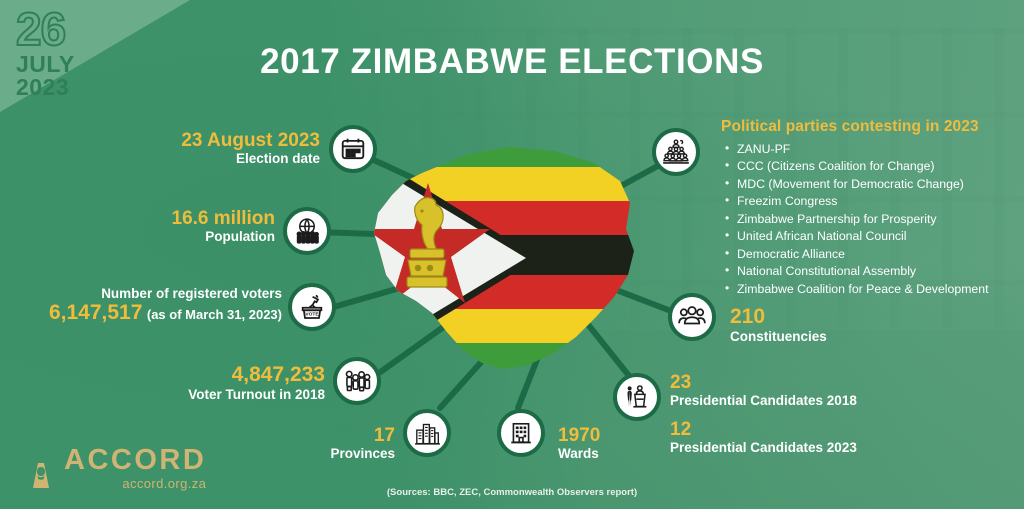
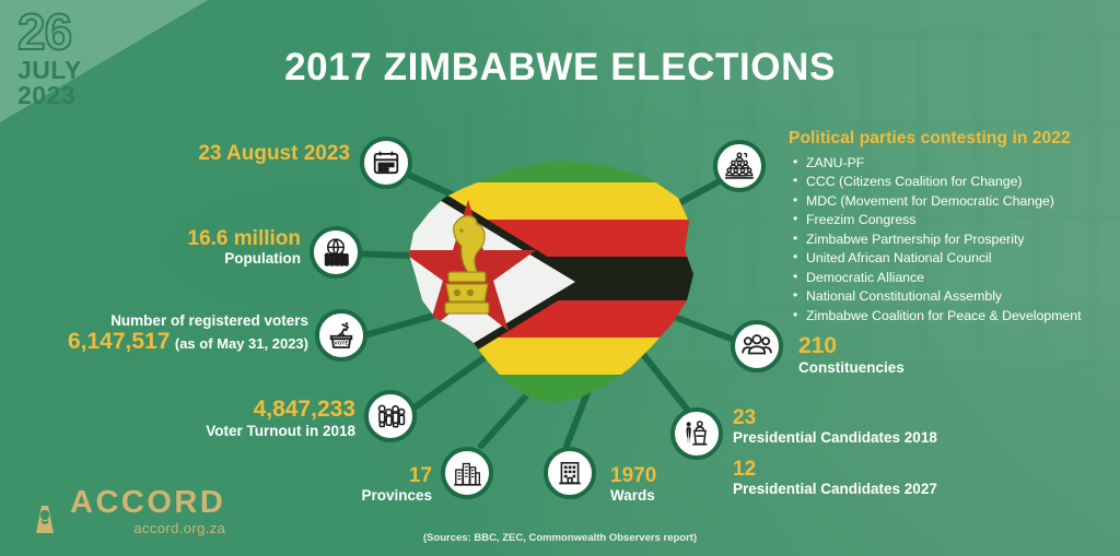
  26
  JULY
  2023
  2017 ZIMBABWE ELECTIONS
  23 August 2023
- Election date
  16.6 million
  Population
  Number of registered voters
- 6,147,517 (as of March 31, 2023)
+ 6,147,517 (as of May 31, 2023)
  4,847,233
  Voter Turnout in 2018
  17
  Provinces
  1970
  Wards
  210
  Constituencies
  23
  Presidential Candidates 2018
  12
- Presidential Candidates 2023
+ Presidential Candidates 2027
- Political parties contesting in 2023
+ Political parties contesting in 2022
  ZANU-PF
  CCC (Citizens Coalition for Change)
  MDC (Movement for Democratic Change)
  Freezim Congress
  Zimbabwe Partnership for Prosperity
  United African National Council
  Democratic Alliance
  National Constitutional Assembly
  Zimbabwe Coalition for Peace & Development
  ACCORD
  accord.org.za
  (Sources: BBC, ZEC, Commonwealth Observers report)
